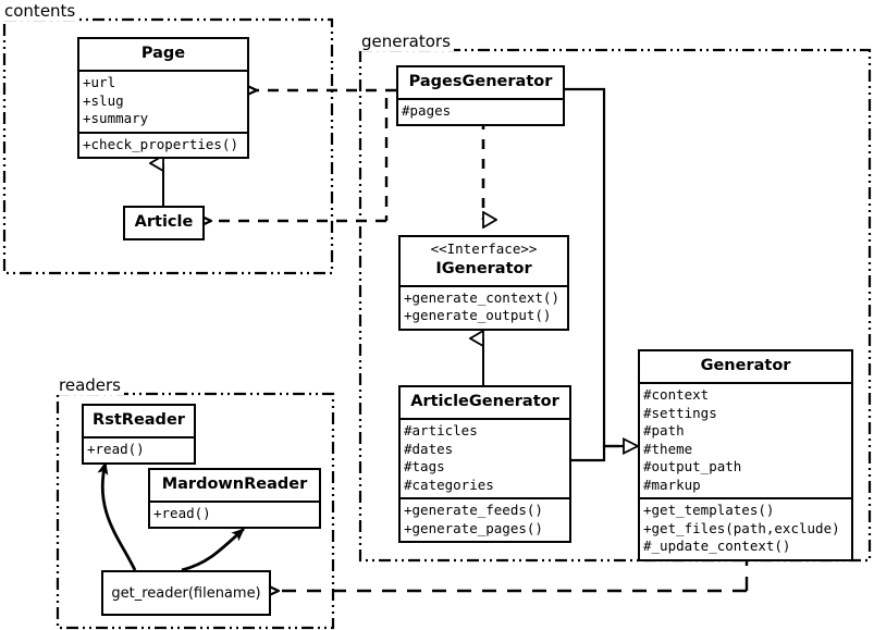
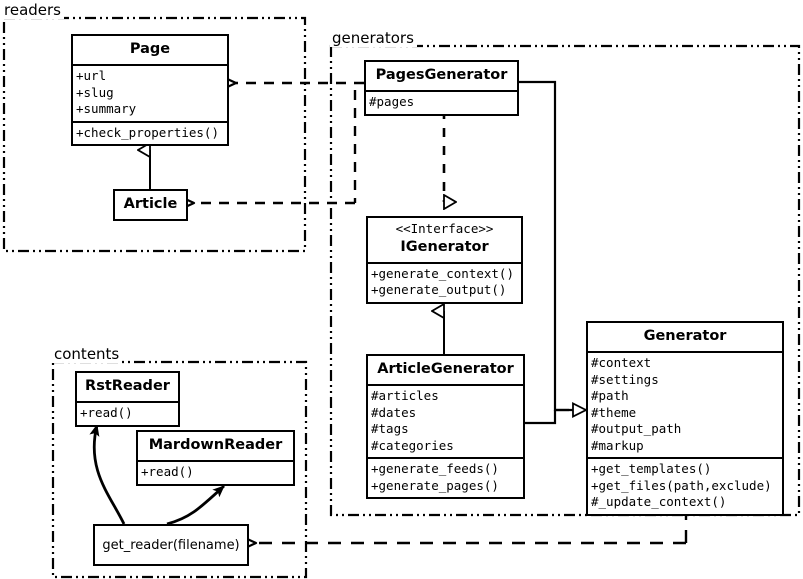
- contents
+ readers
  generators
- readers
+ contents
  Page
  +url
  +slug
  +summary
  +check_properties()
  Article
  PagesGenerator
  #pages
  <<Interface>>
  IGenerator
  +generate_context()
  +generate_output()
  ArticleGenerator
  #articles
  #dates
  #tags
  #categories
  +generate_feeds()
  +generate_pages()
  Generator
  #context
  #settings
  #path
  #theme
  #output_path
  #markup
  +get_templates()
  +get_files(path,exclude)
  #_update_context()
  RstReader
  +read()
  MardownReader
  +read()
  get_reader(filename)
